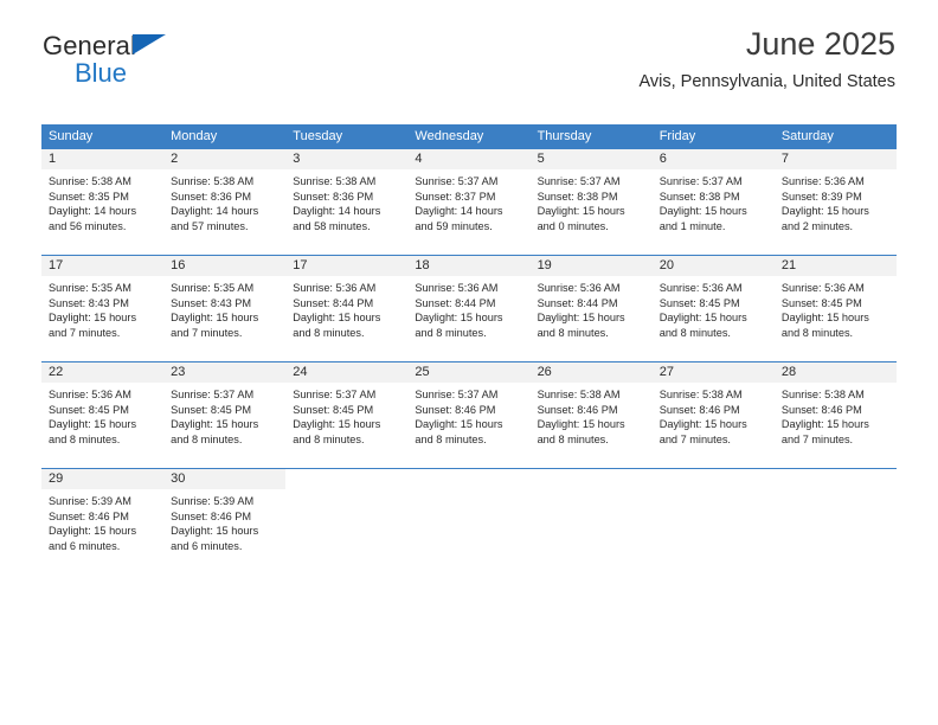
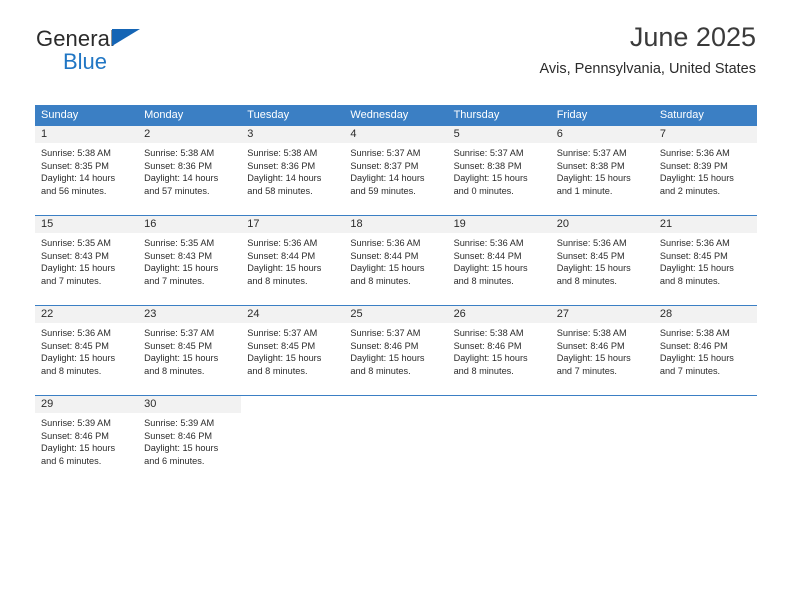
  General
  Blue
  June 2025
  Avis, Pennsylvania, United States
  Sunday	Monday	Tuesday	Wednesday	Thursday	Friday	Saturday
  1Sunrise: 5:38 AMSunset: 8:35 PMDaylight: 14 hoursand 56 minutes.	2Sunrise: 5:38 AMSunset: 8:36 PMDaylight: 14 hoursand 57 minutes.	3Sunrise: 5:38 AMSunset: 8:36 PMDaylight: 14 hoursand 58 minutes.	4Sunrise: 5:37 AMSunset: 8:37 PMDaylight: 14 hoursand 59 minutes.	5Sunrise: 5:37 AMSunset: 8:38 PMDaylight: 15 hoursand 0 minutes.	6Sunrise: 5:37 AMSunset: 8:38 PMDaylight: 15 hoursand 1 minute.	7Sunrise: 5:36 AMSunset: 8:39 PMDaylight: 15 hoursand 2 minutes.
- 17Sunrise: 5:35 AMSunset: 8:43 PMDaylight: 15 hoursand 7 minutes.	16Sunrise: 5:35 AMSunset: 8:43 PMDaylight: 15 hoursand 7 minutes.	17Sunrise: 5:36 AMSunset: 8:44 PMDaylight: 15 hoursand 8 minutes.	18Sunrise: 5:36 AMSunset: 8:44 PMDaylight: 15 hoursand 8 minutes.	19Sunrise: 5:36 AMSunset: 8:44 PMDaylight: 15 hoursand 8 minutes.	20Sunrise: 5:36 AMSunset: 8:45 PMDaylight: 15 hoursand 8 minutes.	21Sunrise: 5:36 AMSunset: 8:45 PMDaylight: 15 hoursand 8 minutes.
+ 15Sunrise: 5:35 AMSunset: 8:43 PMDaylight: 15 hoursand 7 minutes.	16Sunrise: 5:35 AMSunset: 8:43 PMDaylight: 15 hoursand 7 minutes.	17Sunrise: 5:36 AMSunset: 8:44 PMDaylight: 15 hoursand 8 minutes.	18Sunrise: 5:36 AMSunset: 8:44 PMDaylight: 15 hoursand 8 minutes.	19Sunrise: 5:36 AMSunset: 8:44 PMDaylight: 15 hoursand 8 minutes.	20Sunrise: 5:36 AMSunset: 8:45 PMDaylight: 15 hoursand 8 minutes.	21Sunrise: 5:36 AMSunset: 8:45 PMDaylight: 15 hoursand 8 minutes.
  22Sunrise: 5:36 AMSunset: 8:45 PMDaylight: 15 hoursand 8 minutes.	23Sunrise: 5:37 AMSunset: 8:45 PMDaylight: 15 hoursand 8 minutes.	24Sunrise: 5:37 AMSunset: 8:45 PMDaylight: 15 hoursand 8 minutes.	25Sunrise: 5:37 AMSunset: 8:46 PMDaylight: 15 hoursand 8 minutes.	26Sunrise: 5:38 AMSunset: 8:46 PMDaylight: 15 hoursand 8 minutes.	27Sunrise: 5:38 AMSunset: 8:46 PMDaylight: 15 hoursand 7 minutes.	28Sunrise: 5:38 AMSunset: 8:46 PMDaylight: 15 hoursand 7 minutes.
  29Sunrise: 5:39 AMSunset: 8:46 PMDaylight: 15 hoursand 6 minutes.	30Sunrise: 5:39 AMSunset: 8:46 PMDaylight: 15 hoursand 6 minutes.
